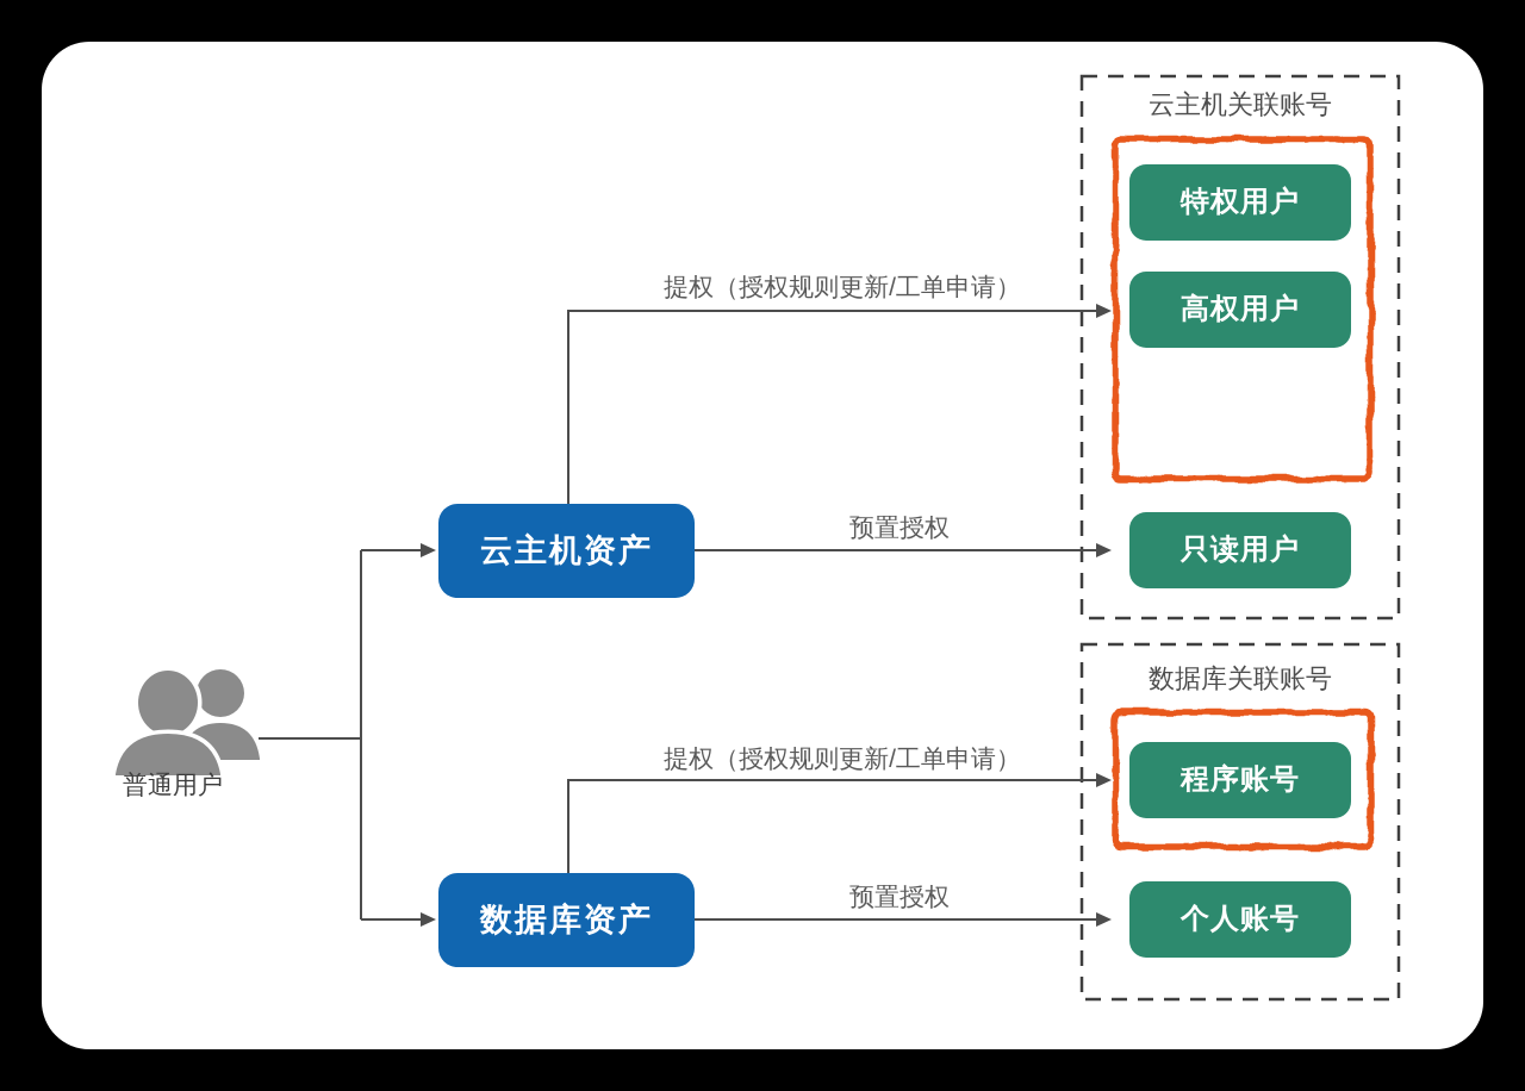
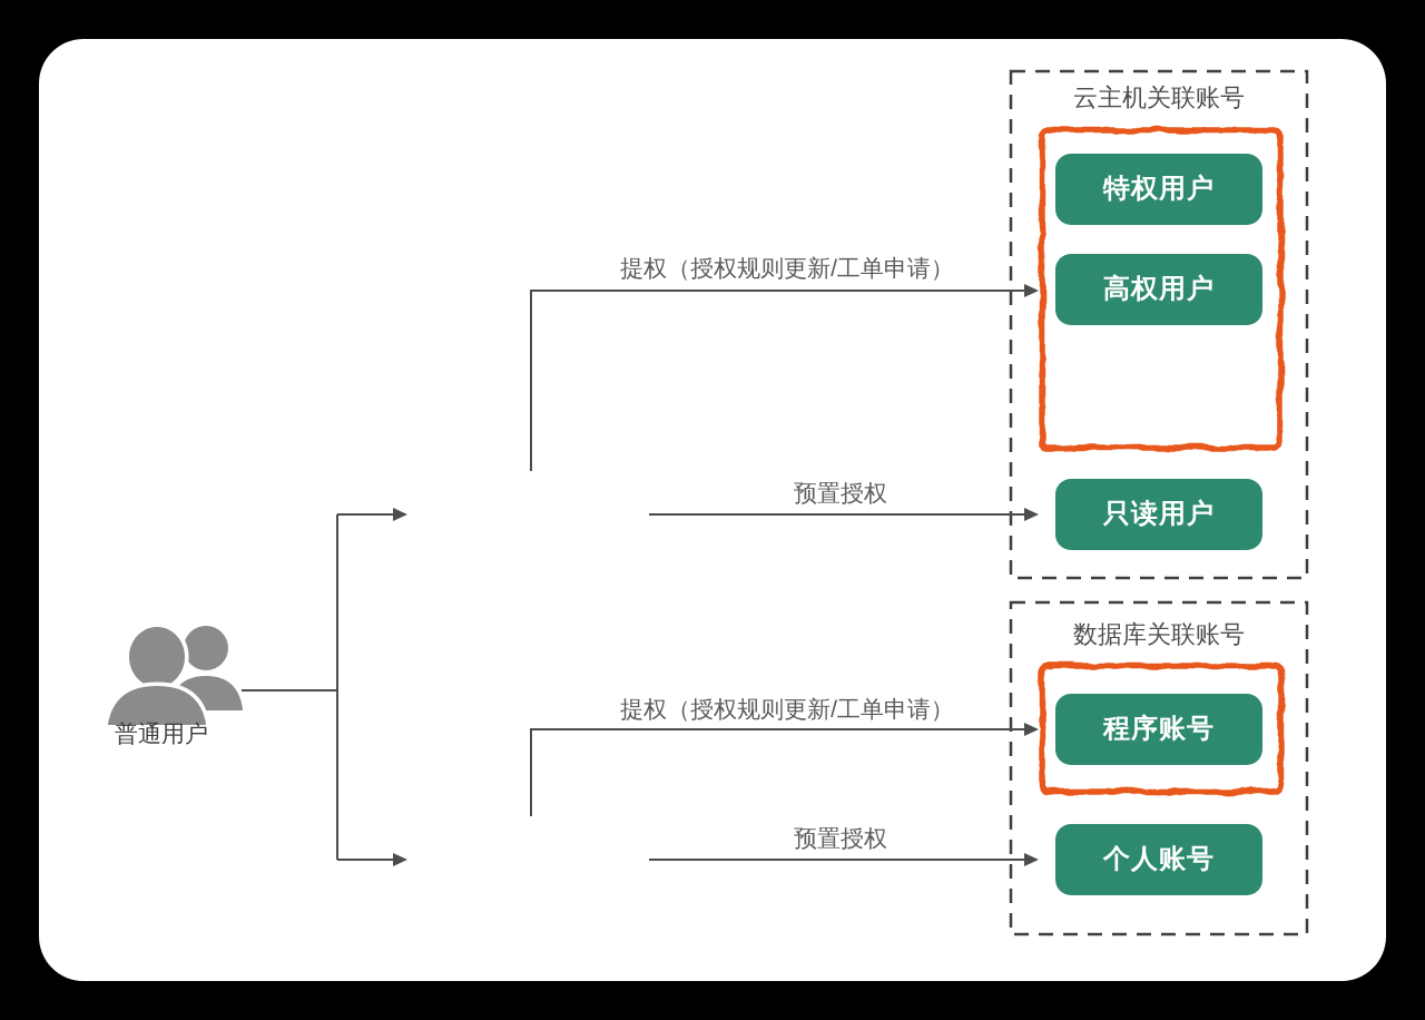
  普通用户
- 云主机资产
- 数据库资产
  提权（授权规则更新/工单申请）
  预置授权
  提权（授权规则更新/工单申请）
  预置授权
  云主机关联账号
  数据库关联账号
  特权用户
  高权用户
  只读用户
  程序账号
  个人账号
